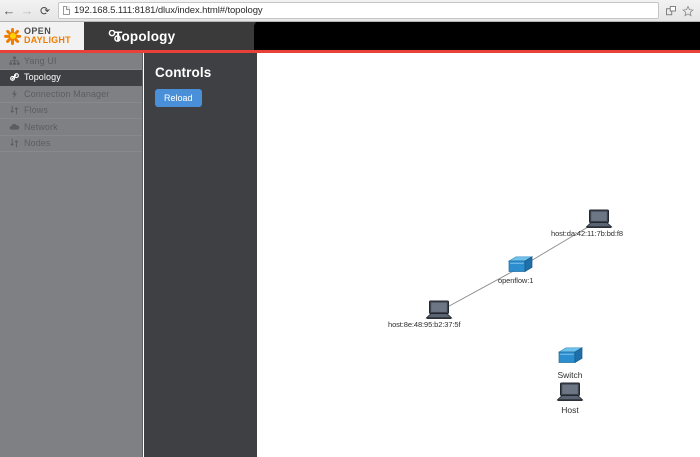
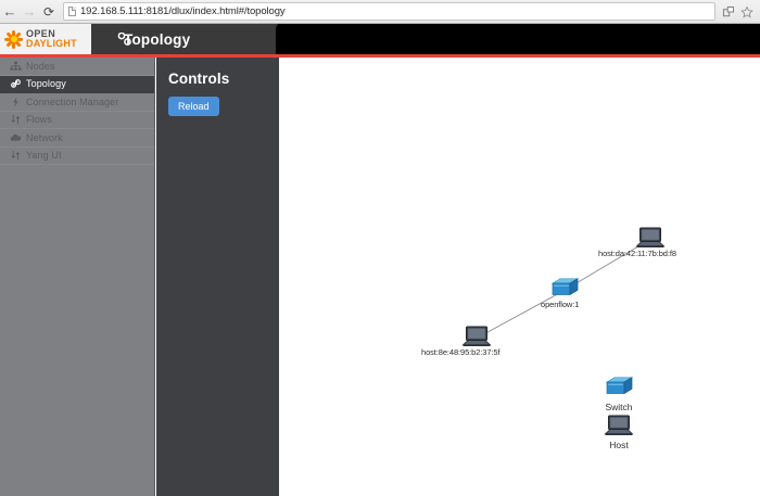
  ←
  →
  ⟳
  192.168.5.111:8181/dlux/index.html#/topology
  OPEN
  DAYLIGHT
  opology
- Yang UI
+ Nodes
  Topology
  Connection Manager
  Flows
  Network
- Nodes
+ Yang UI
  Controls
  Reload
  host:da:42:11:7b:bd:f8
  openflow:1
  host:8e:48:95:b2:37:5f
  Switch
  Host
